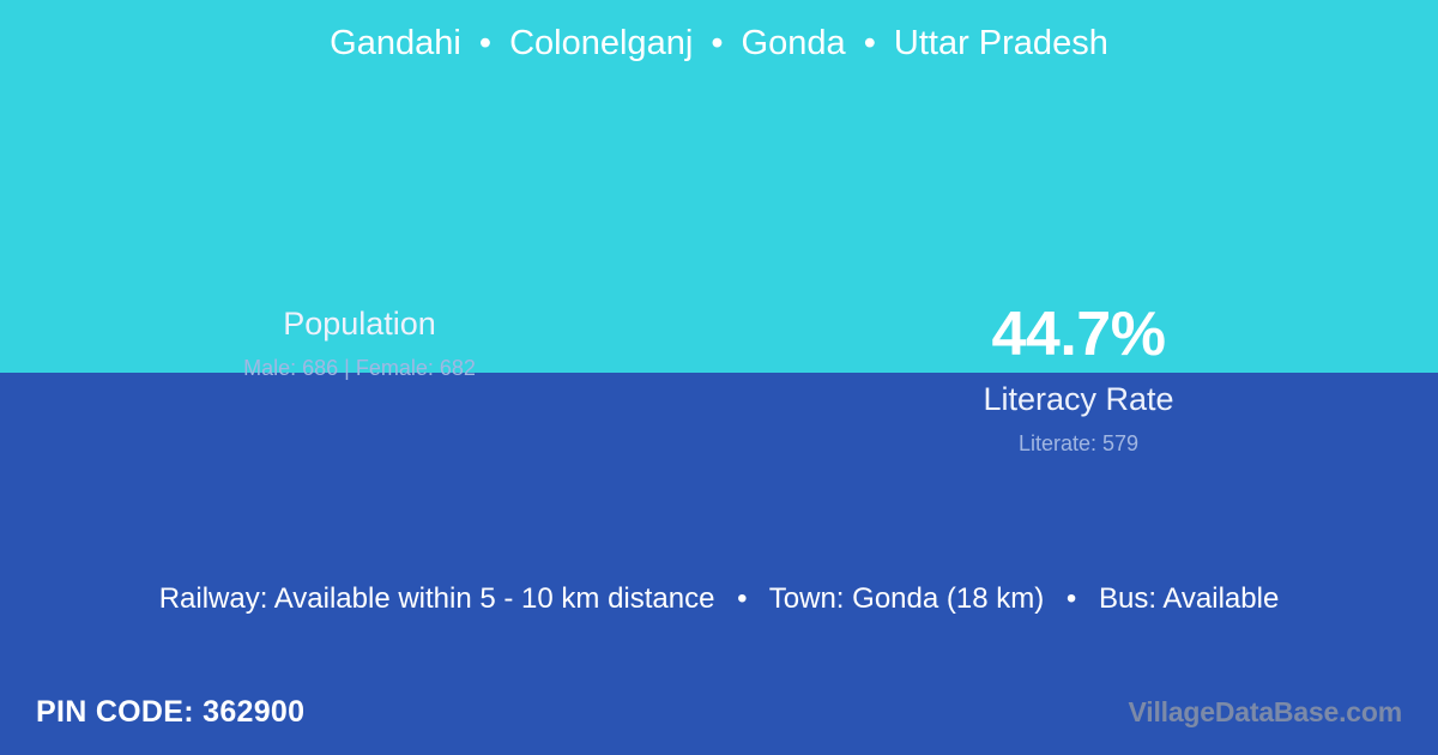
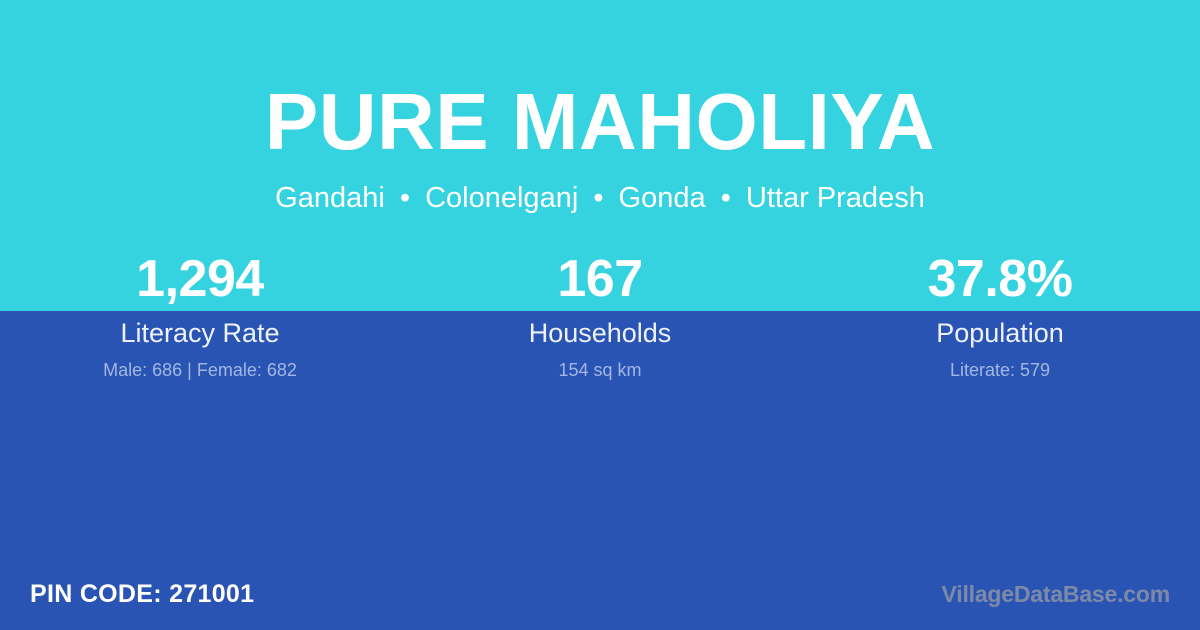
+ PURE MAHOLIYA
  Gandahi • Colonelganj • Gonda • Uttar Pradesh
+ 1,294
- Population
+ Literacy Rate
  Male: 686 | Female: 682
+ 167
+ Households
+ 154 sq km
- 44.7%
+ 37.8%
- Literacy Rate
+ Population
  Literate: 579
- Railway: Available within 5 - 10 km distance • Town: Gonda (18 km) • Bus: Available
- PIN CODE: 362900
+ PIN CODE: 271001
  VillageDataBase.com
